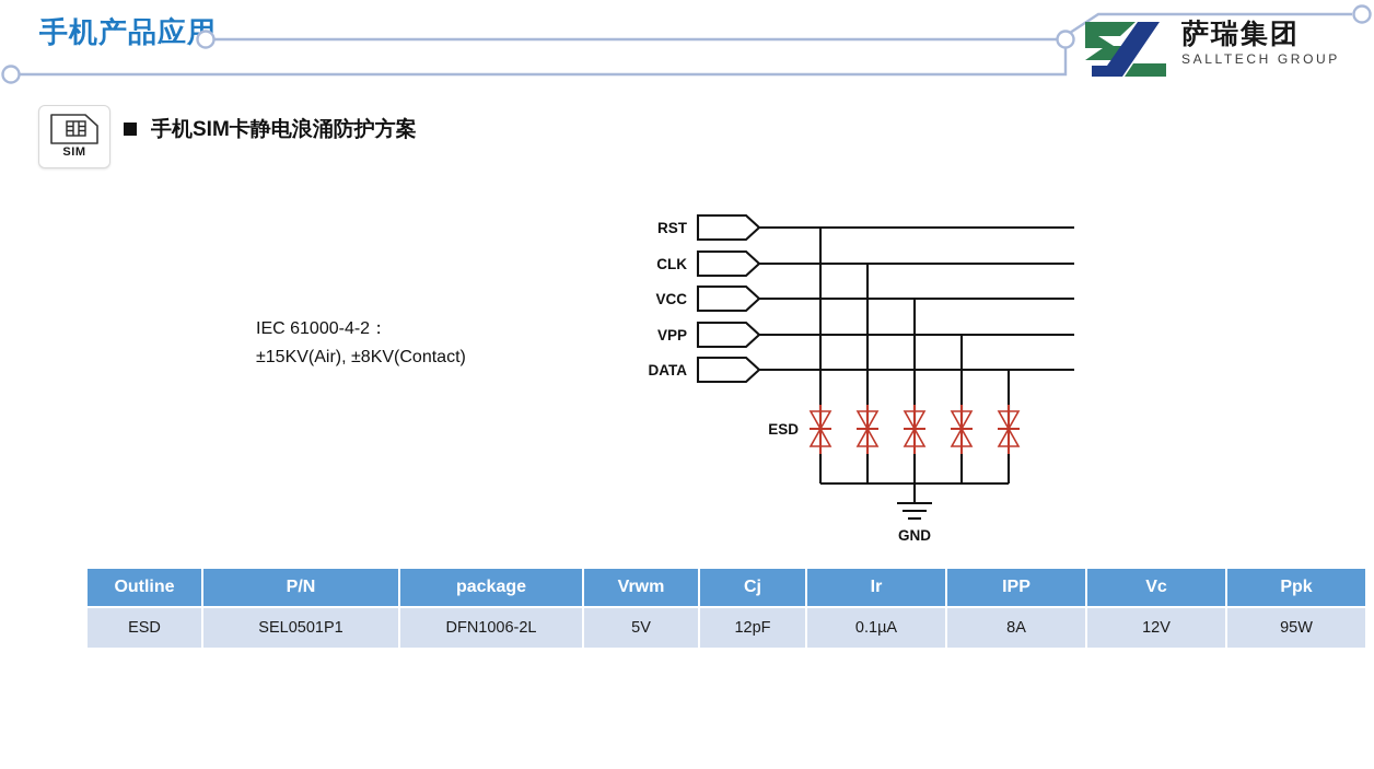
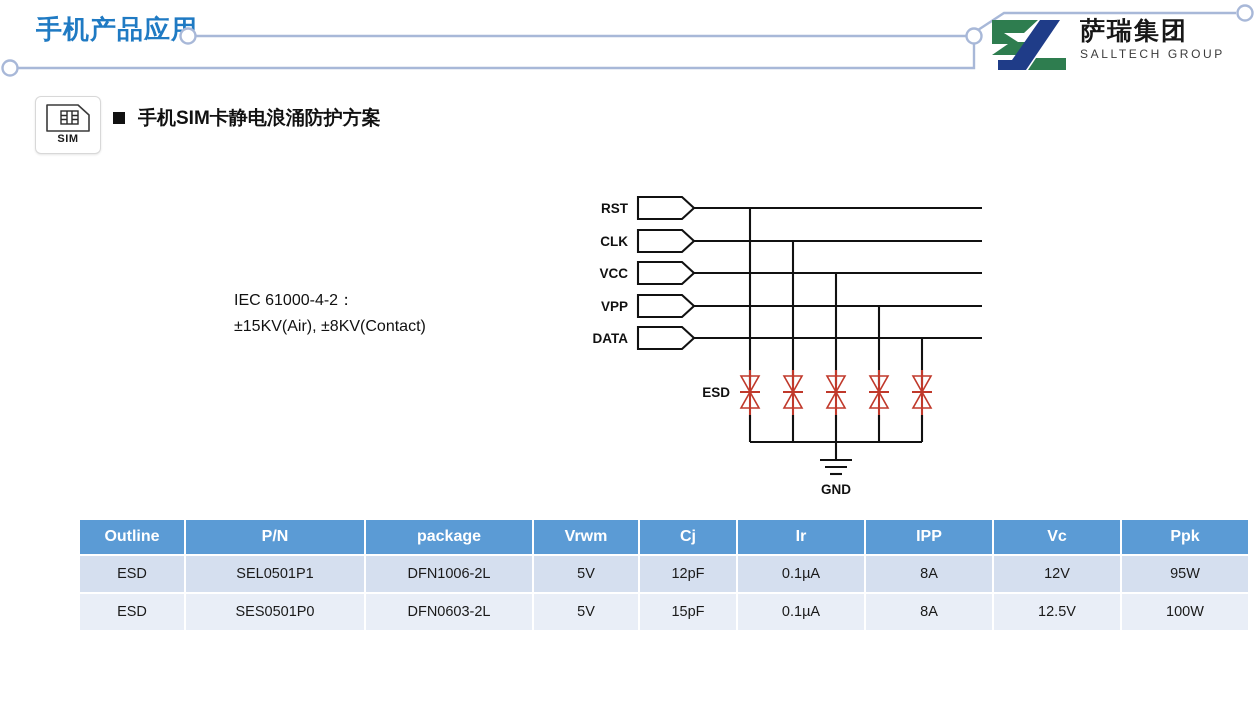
  手机产品应
  萨瑞集团
  SALLTECH GROUP
  SIM
  手机SIM卡静电浪涌防护方案
  IEC 61000-4-2：
  ±15KV(Air), ±8KV(Contact)
  RST
  CLK
  VCC
  VPP
  DATA
  ESD
  GND
  Outline	P/N	package	Vrwm	Cj	Ir	IPP	Vc	Ppk
  ESD	SEL0501P1	DFN1006-2L	5V	12pF	0.1µA	8A	12V	95W
+ ESD	SES0501P0	DFN0603-2L	5V	15pF	0.1µA	8A	12.5V	100W
